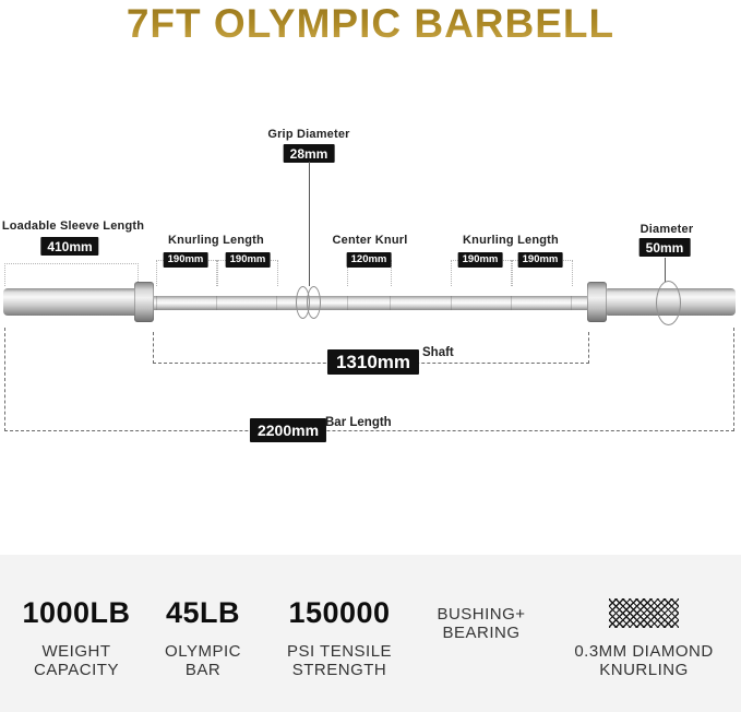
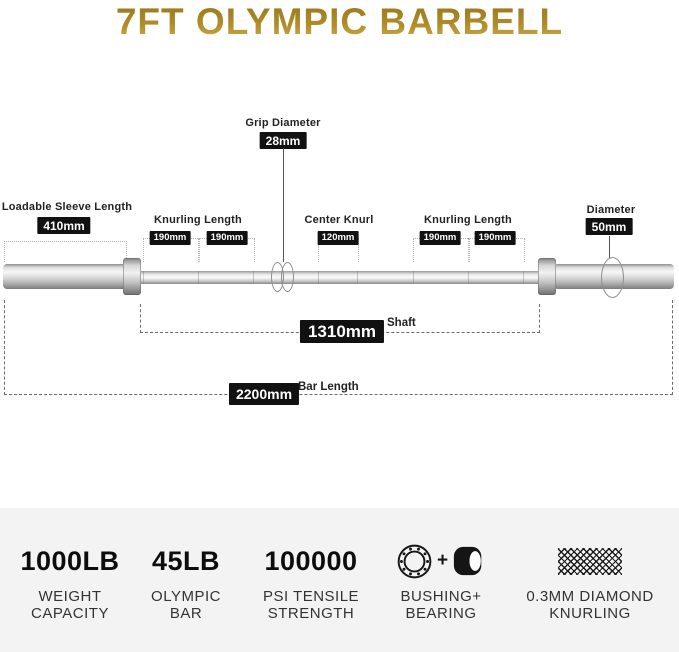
  7FT OLYMPIC BARBELL
  Grip Diameter
  28mm
  Loadable Sleeve Length
  410mm
  Knurling Length
  190mm
  190mm
  Center Knurl
  120mm
  Knurling Length
  190mm
  190mm
  Diameter
  50mm
  1310mm
  Shaft
  2200mm
  Bar Length
  1000LB
  WEIGHT
  CAPACITY
  45LB
  OLYMPIC
  BAR
- 150000
+ 100000
  PSI TENSILE
  STRENGTH
+ +
  BUSHING+
  BEARING
  0.3MM DIAMOND
  KNURLING
